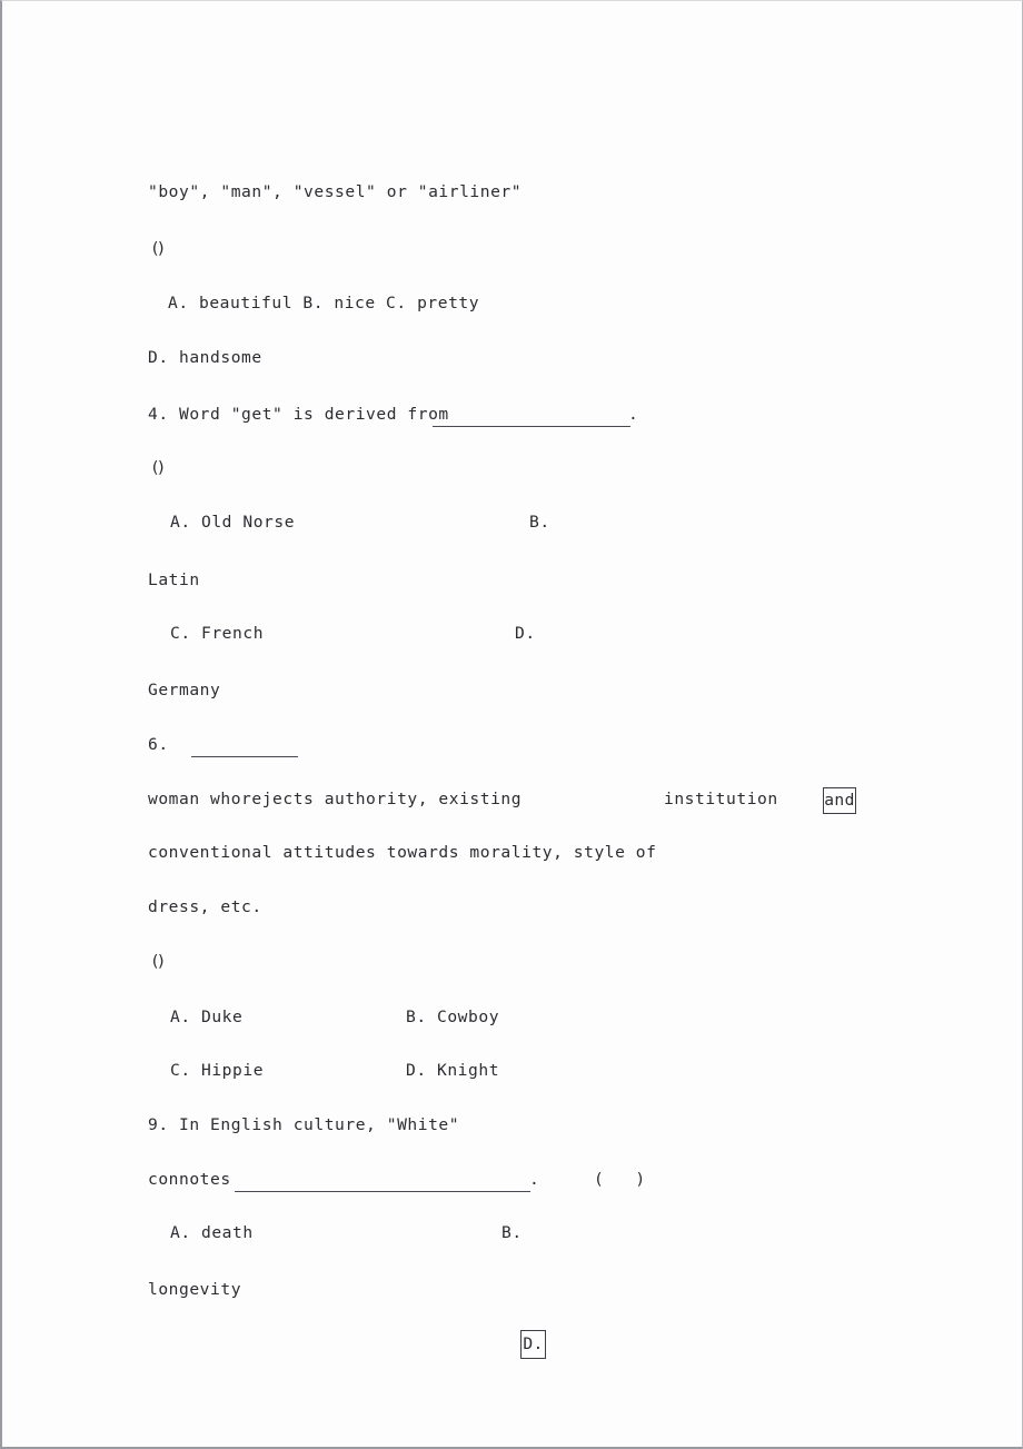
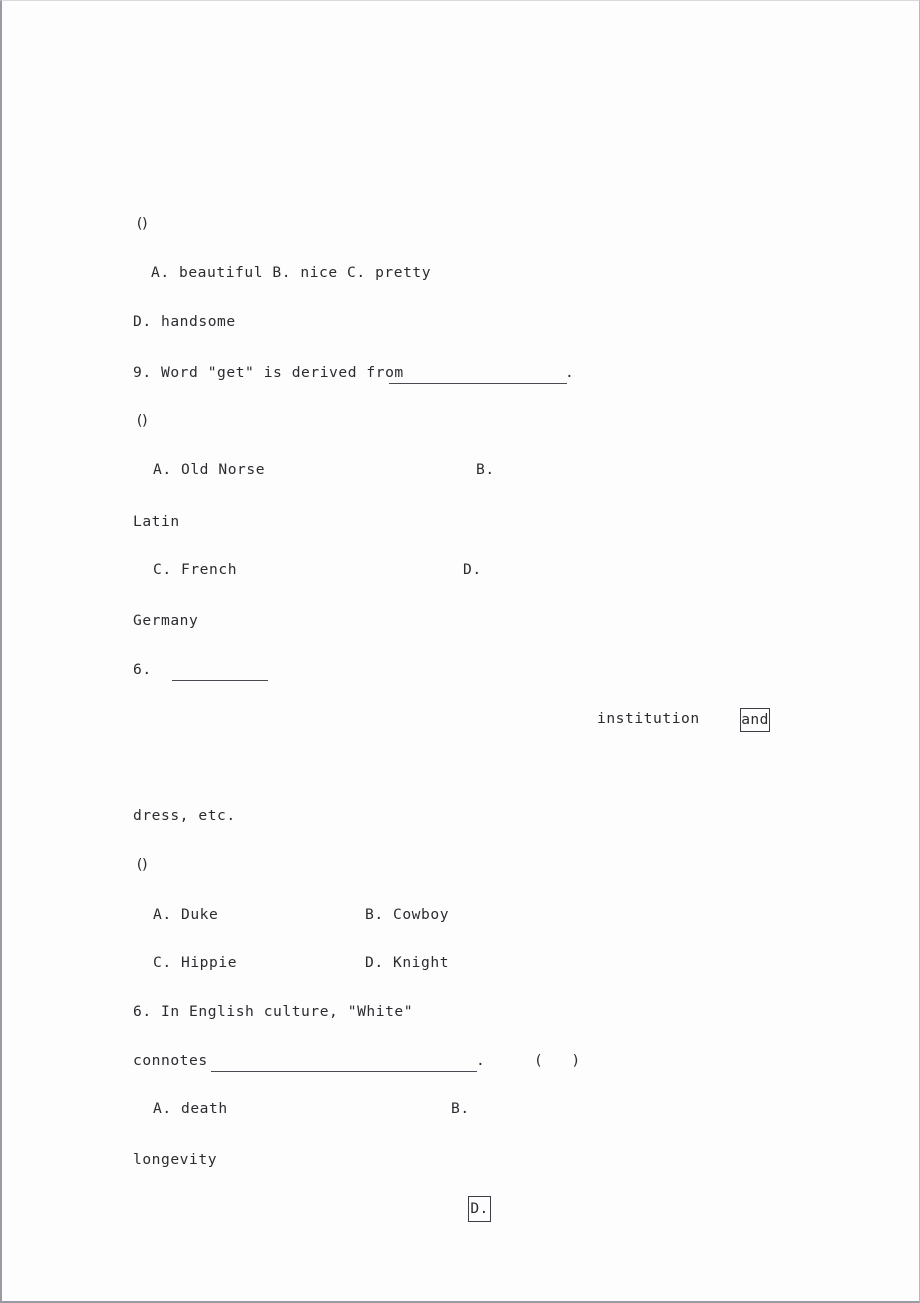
- "boy", "man", "vessel" or "airliner"
  ()
  A. beautiful B. nice C. pretty
  D. handsome
- 4. Word "get" is derived from
+ 9. Word "get" is derived from
  .
  ()
  A. Old Norse
  B.
  Latin
  C. French
  D.
  Germany
  6.
- woman whorejects authority, existing
  institution
  and
- conventional attitudes towards morality, style of
  dress, etc.
  ()
  A. Duke
  B. Cowboy
  C. Hippie
  D. Knight
- 9. In English culture, "White"
+ 6. In English culture, "White"
  connotes
  .
  ( )
  A. death
  B.
  longevity
  D.
